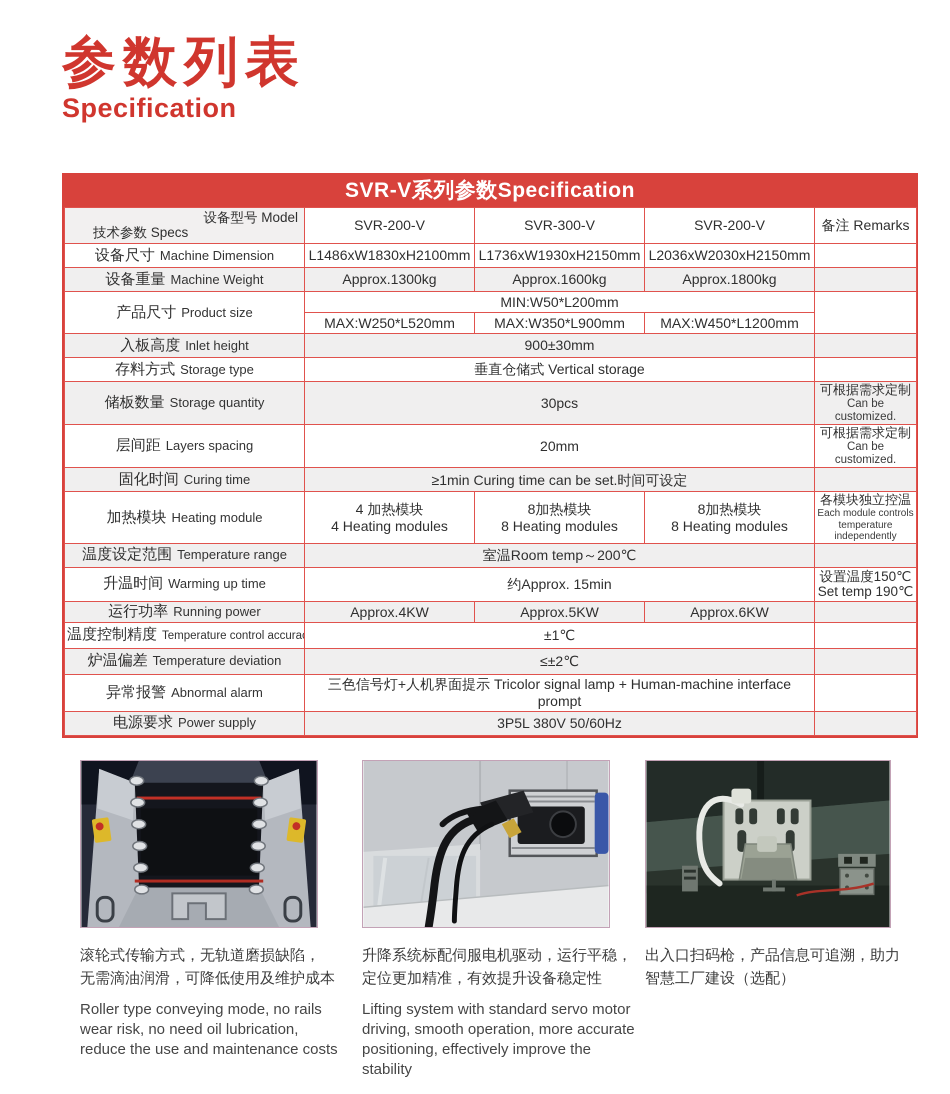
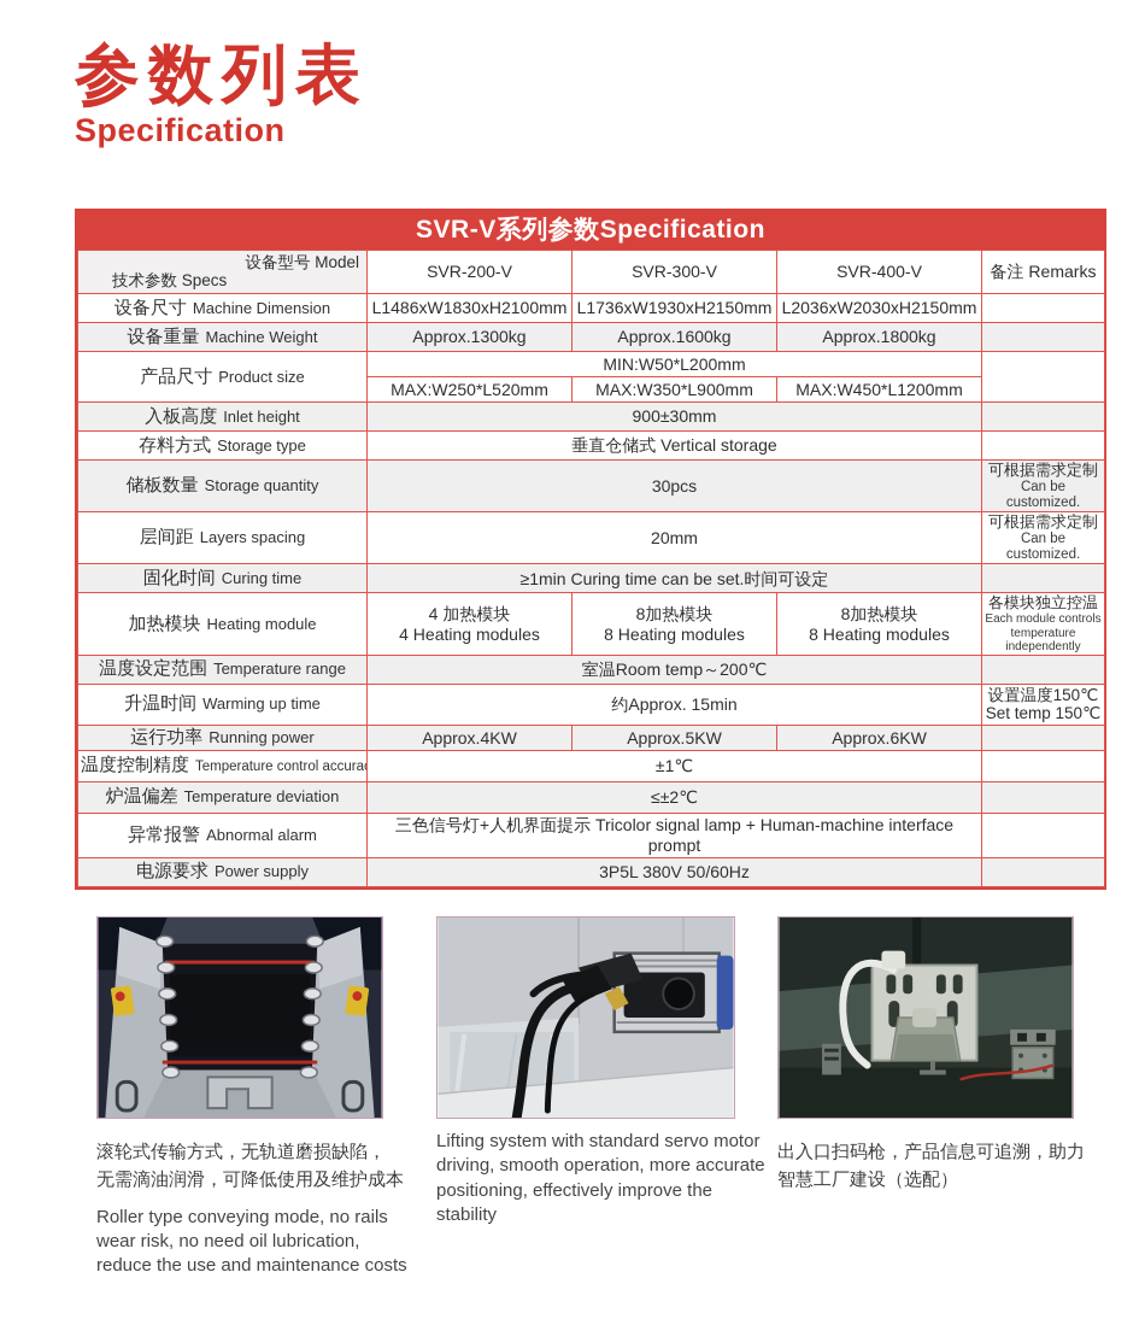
  参数列表
  Specification
  SVR-V系列参数Specification
- 设备型号 Model 技术参数 Specs	SVR-200-V	SVR-300-V	SVR-200-V	备注 Remarks
+ 设备型号 Model 技术参数 Specs	SVR-200-V	SVR-300-V	SVR-400-V	备注 Remarks
  设备尺寸 Machine Dimension	L1486xW1830xH2100mm	L1736xW1930xH2150mm	L2036xW2030xH2150mm
  设备重量 Machine Weight	Approx.1300kg	Approx.1600kg	Approx.1800kg
  产品尺寸 Product size	MIN:W50*L200mm
  MAX:W250*L520mm	MAX:W350*L900mm	MAX:W450*L1200mm
  入板高度 Inlet height	900±30mm
  存料方式 Storage type	垂直仓储式 Vertical storage
  储板数量 Storage quantity	30pcs	可根据需求定制 Can be customized.
  层间距 Layers spacing	20mm	可根据需求定制 Can be customized.
  固化时间 Curing time	≥1min Curing time can be set.时间可设定
  加热模块 Heating module	4 加热模块 4 Heating modules	8加热模块 8 Heating modules	8加热模块 8 Heating modules	各模块独立控温 Each module controls temperature independently
  温度设定范围 Temperature range	室温Room temp～200℃
- 升温时间 Warming up time	约Approx. 15min	设置温度150℃ Set temp 190℃
+ 升温时间 Warming up time	约Approx. 15min	设置温度150℃ Set temp 150℃
  运行功率 Running power	Approx.4KW	Approx.5KW	Approx.6KW
  温度控制精度 Temperature control accura	±1℃
  炉温偏差 Temperature deviation	≤±2℃
  异常报警 Abnormal alarm	三色信号灯+人机界面提示 Tricolor signal lamp + Human-machine interface prompt
  电源要求 Power supply	3P5L 380V 50/60Hz
  滚轮式传输方式，无轨道磨损缺陷，
  无需滴油润滑，可降低使用及维护成本
  Roller type conveying mode, no rails
  wear risk, no need oil lubrication,
  reduce the use and maintenance costs
- 升降系统标配伺服电机驱动，运行平稳，
- 定位更加精准，有效提升设备稳定性
  Lifting system with standard servo motor
  driving, smooth operation, more accurate
  positioning, effectively improve the stability
  出入口扫码枪，产品信息可追溯，助力
  智慧工厂建设（选配）
